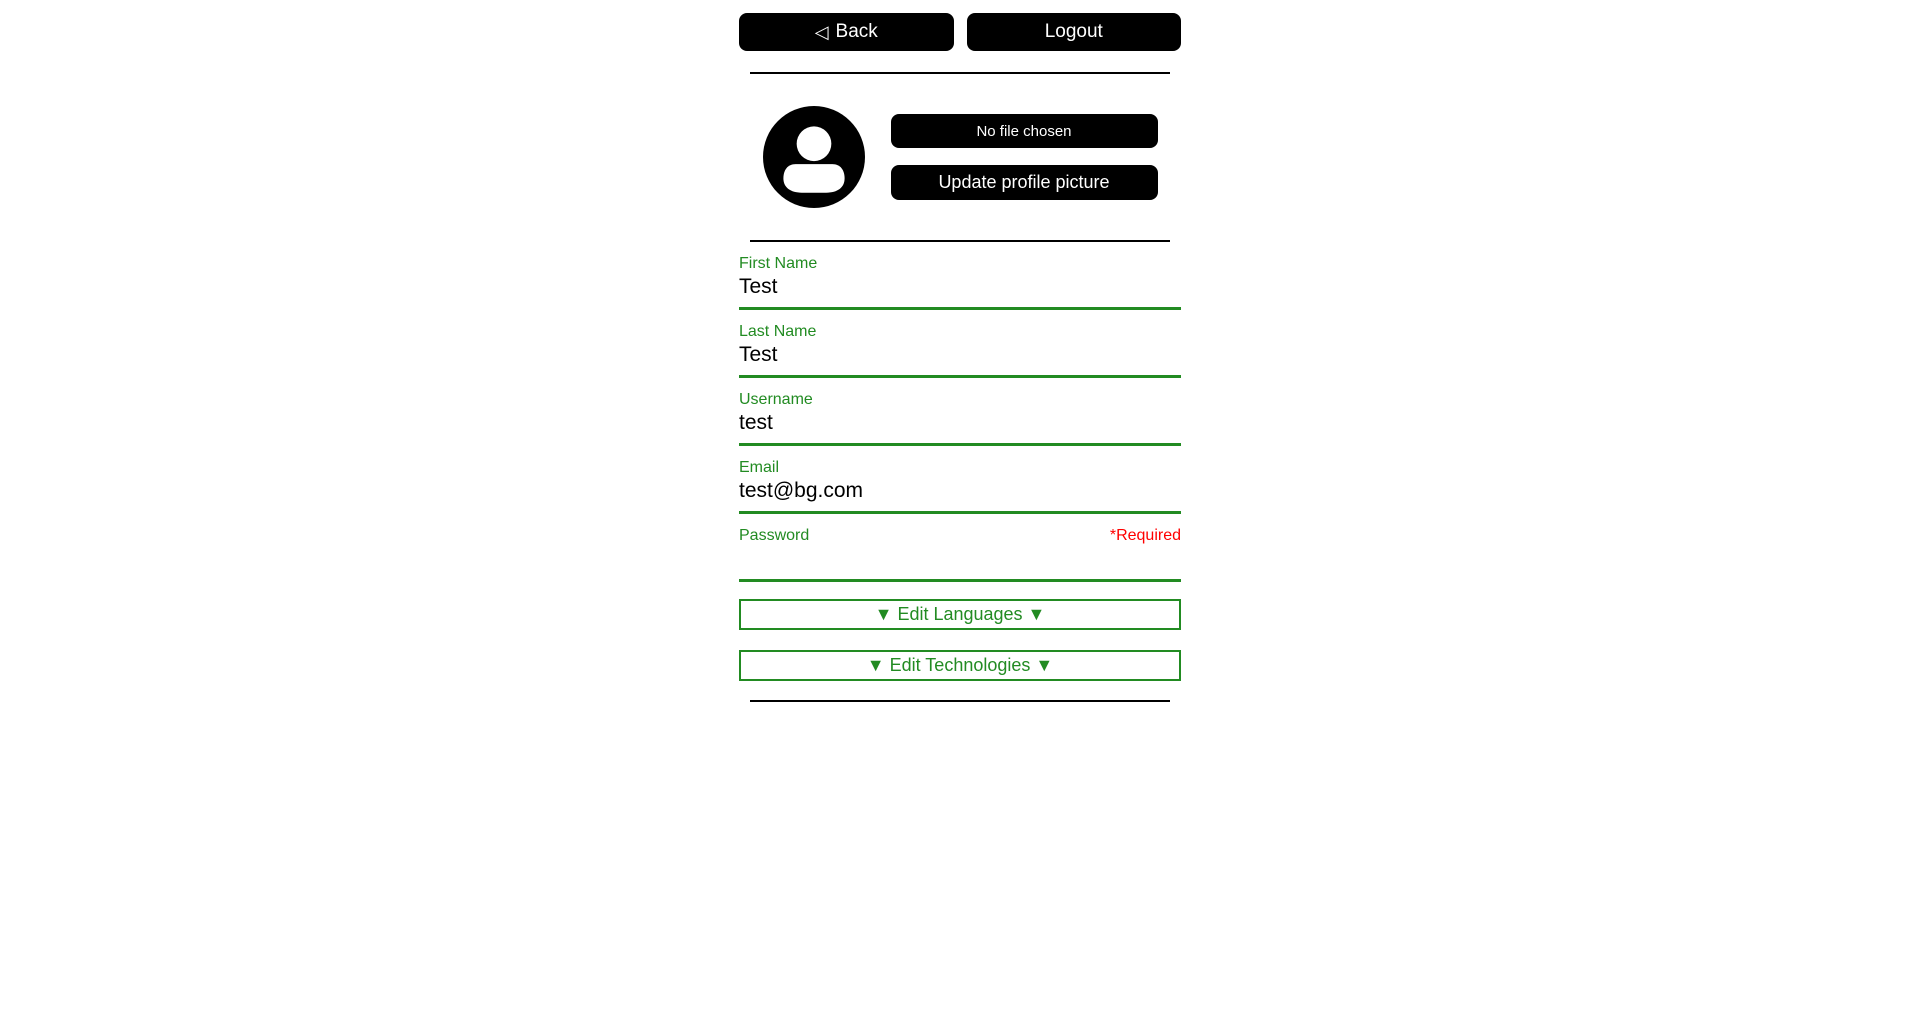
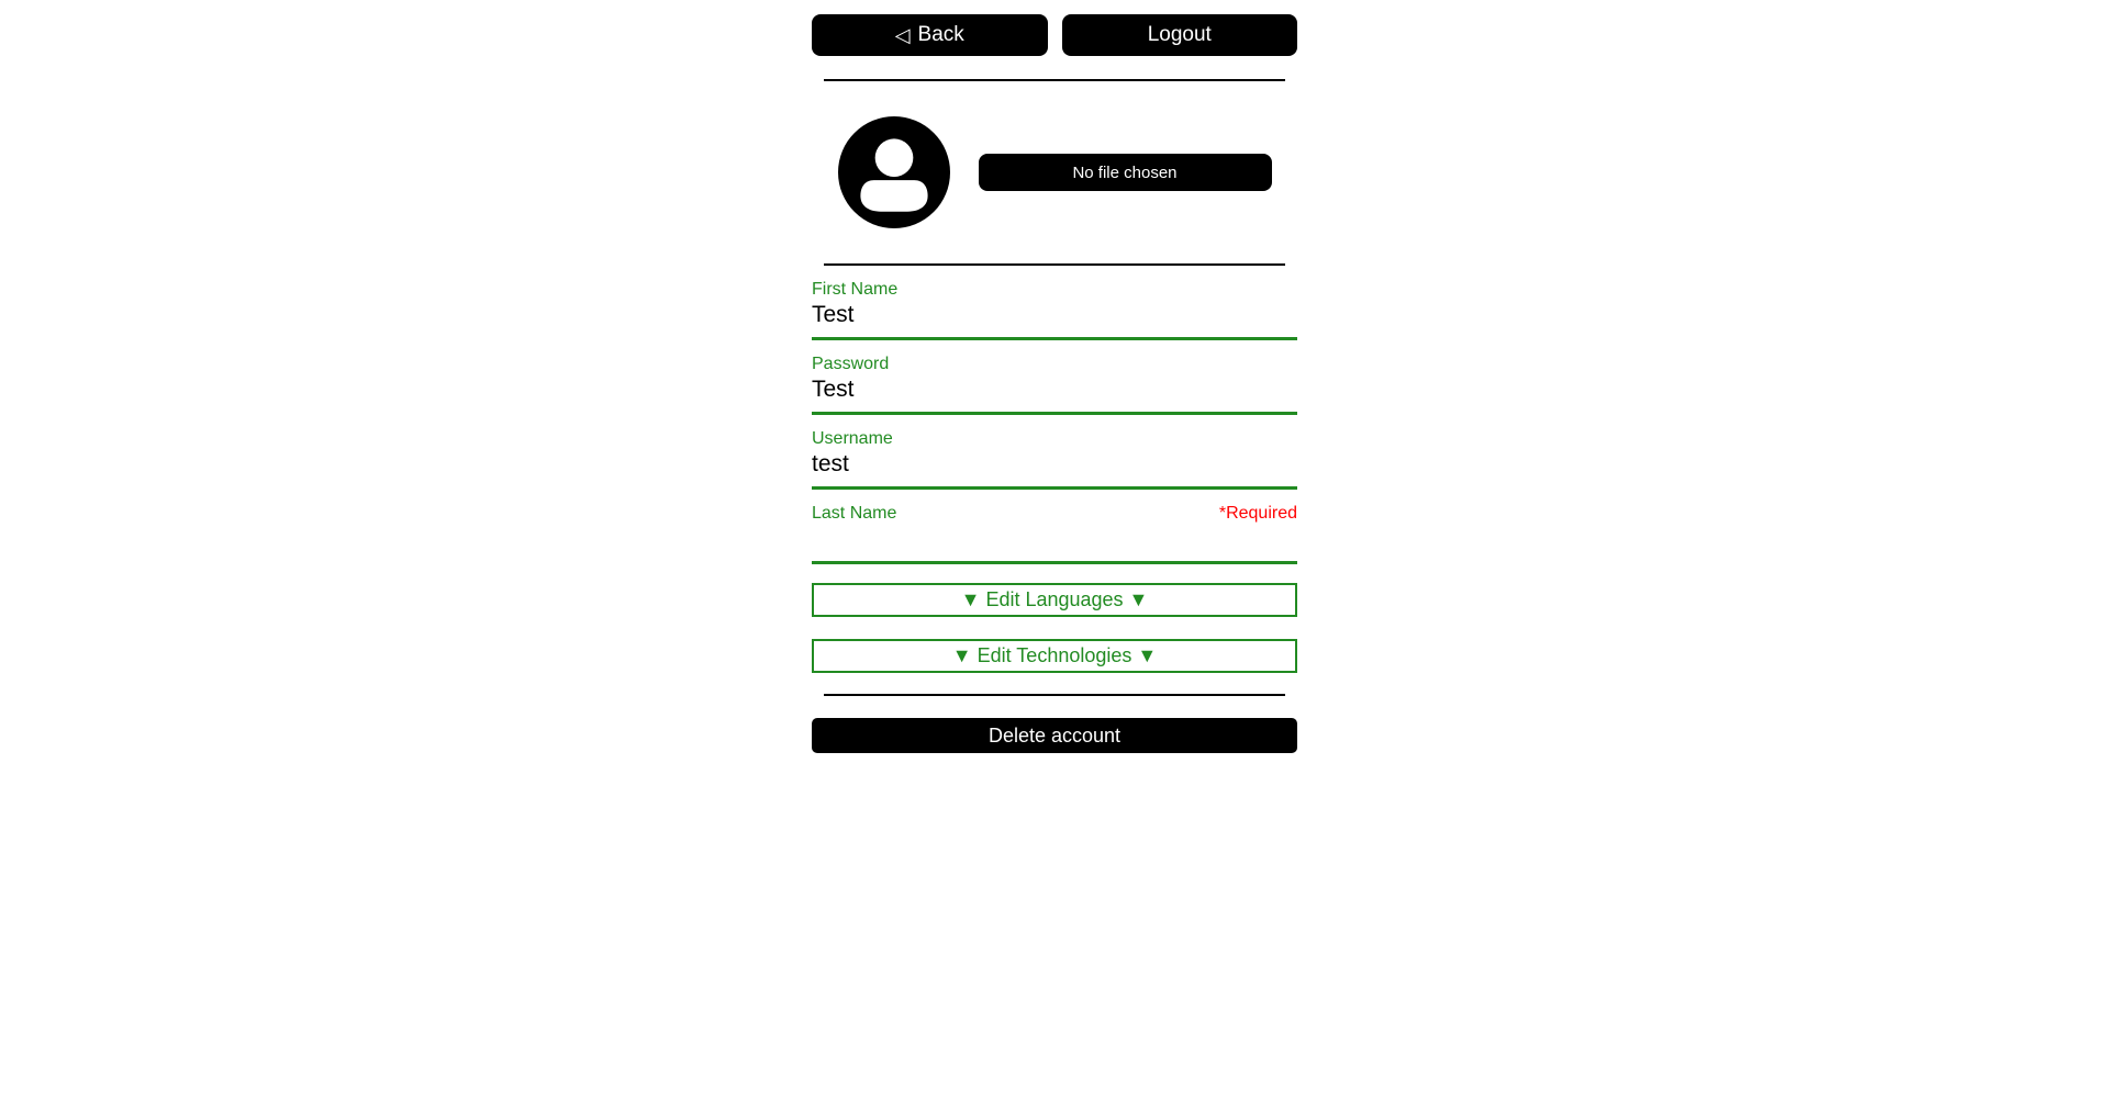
  ◁
  Back
  Logout
  No file chosen
- Update profile picture
  First Name
  Test
- Last Name
+ Password
  Test
  Username
  test
- Email
- test@bg.com
- Password
+ Last Name
  *Required
  ▼ Edit Languages ▼
  ▼ Edit Technologies ▼
+ Delete account
